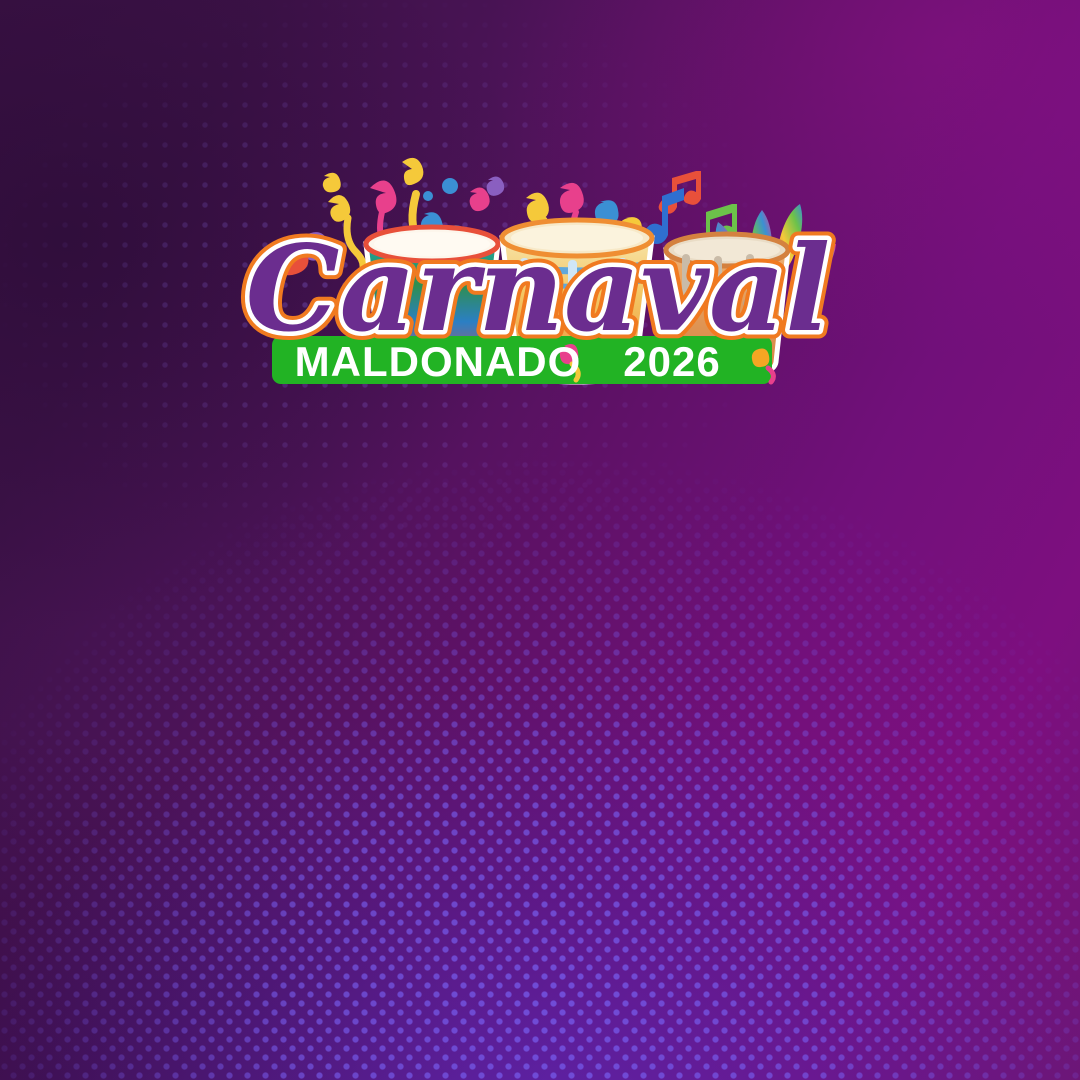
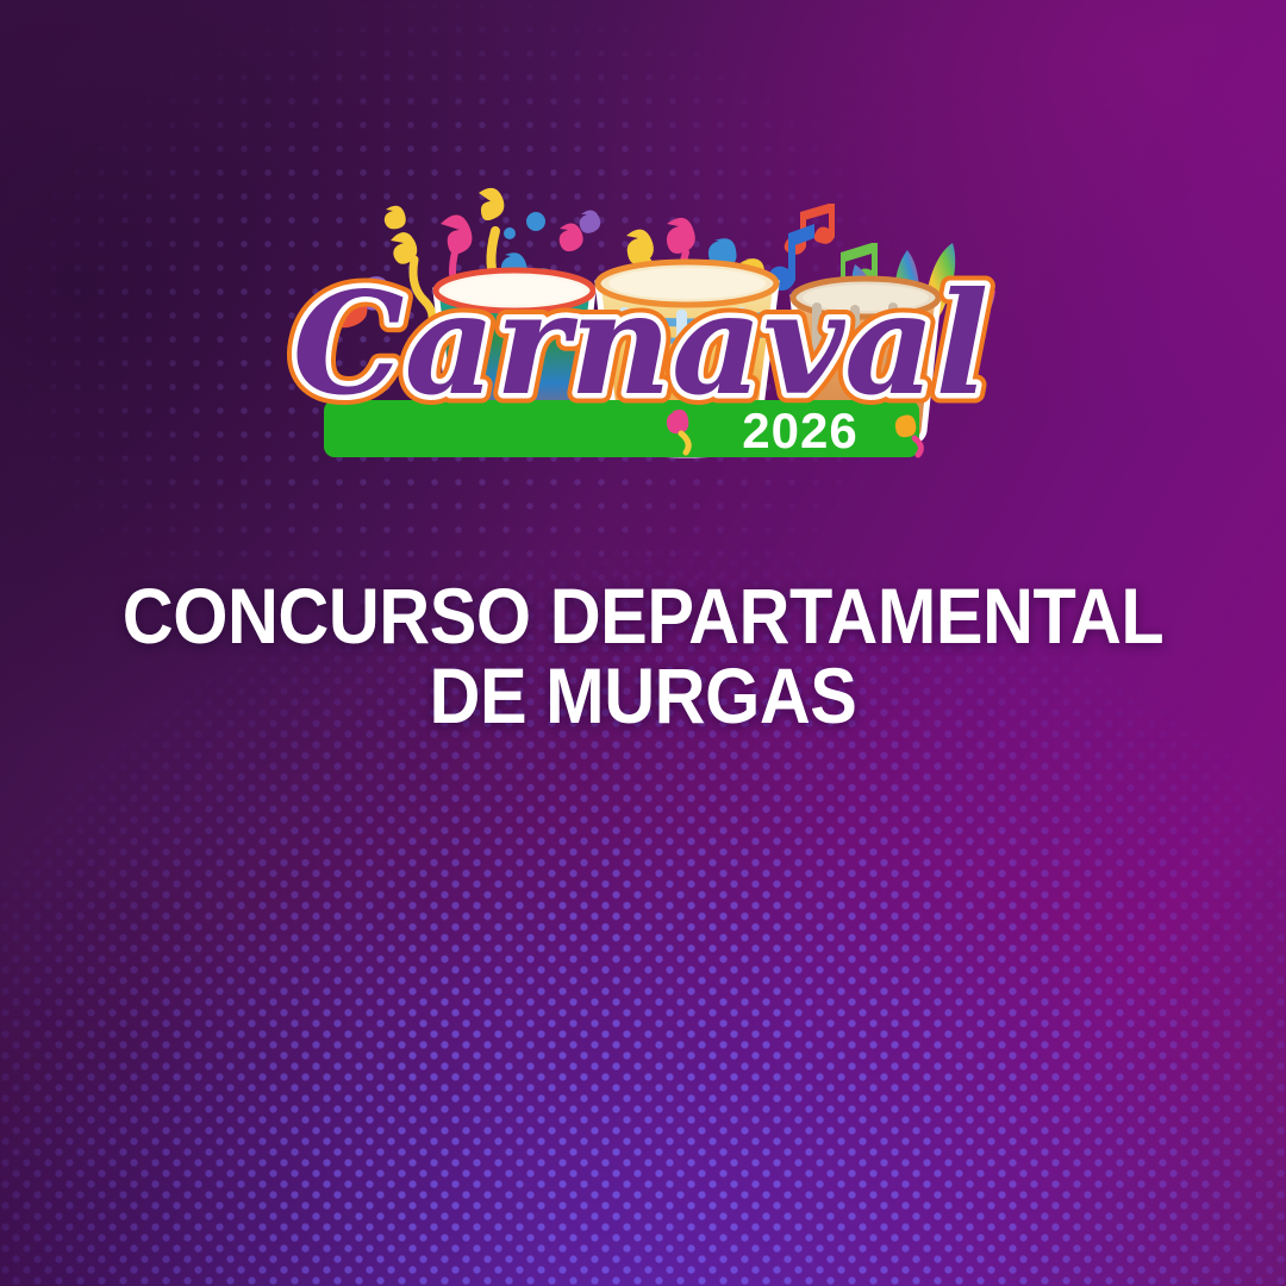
  Carnaval
- MALDONADO
  2026
+ CONCURSO DEPARTAMENTAL
+ DE MURGAS
